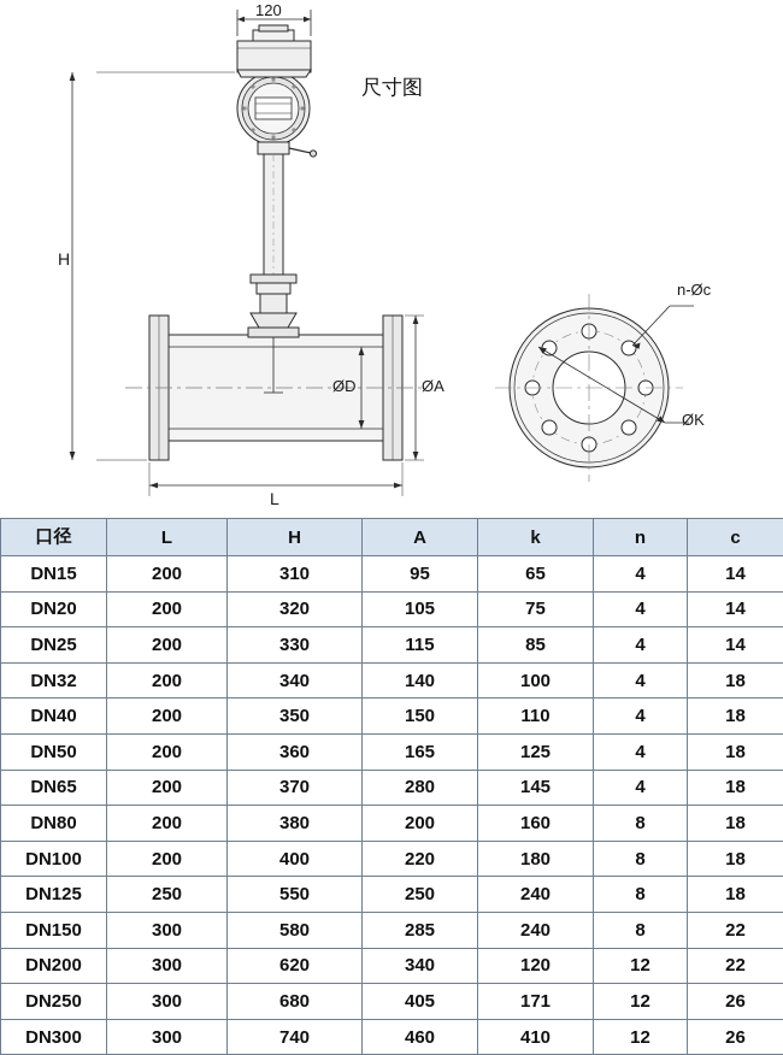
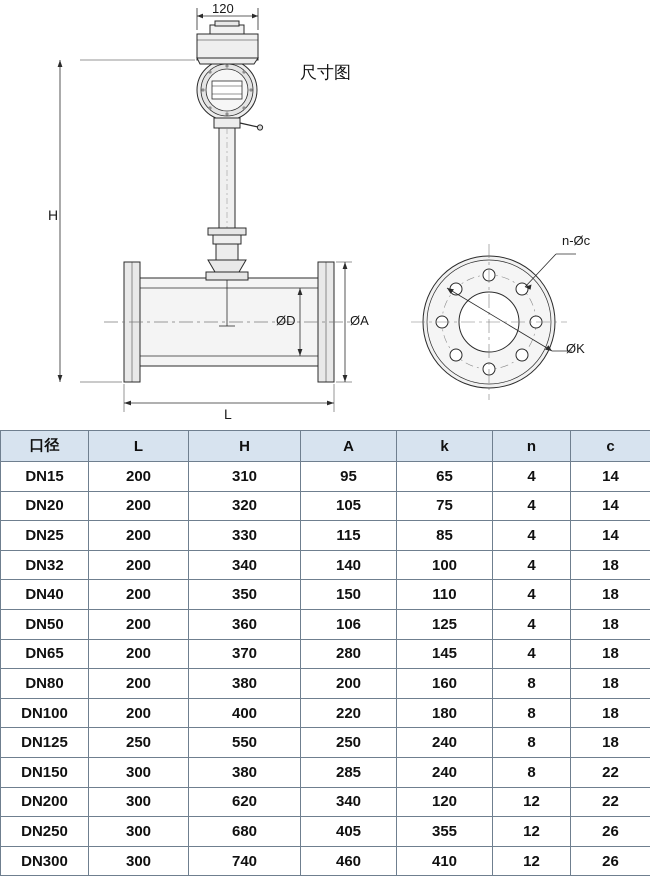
  尺寸图
  120
  H
  L
  ØD
  ØA
  n-Øc
  ØK
  口径	L	H	A	k	n	c
  DN15	200	310	95	65	4	14
  DN20	200	320	105	75	4	14
  DN25	200	330	115	85	4	14
  DN32	200	340	140	100	4	18
  DN40	200	350	150	110	4	18
- DN50	200	360	165	125	4	18
+ DN50	200	360	106	125	4	18
  DN65	200	370	280	145	4	18
  DN80	200	380	200	160	8	18
  DN100	200	400	220	180	8	18
  DN125	250	550	250	240	8	18
- DN150	300	580	285	240	8	22
+ DN150	300	380	285	240	8	22
  DN200	300	620	340	120	12	22
- DN250	300	680	405	171	12	26
+ DN250	300	680	405	355	12	26
  DN300	300	740	460	410	12	26
